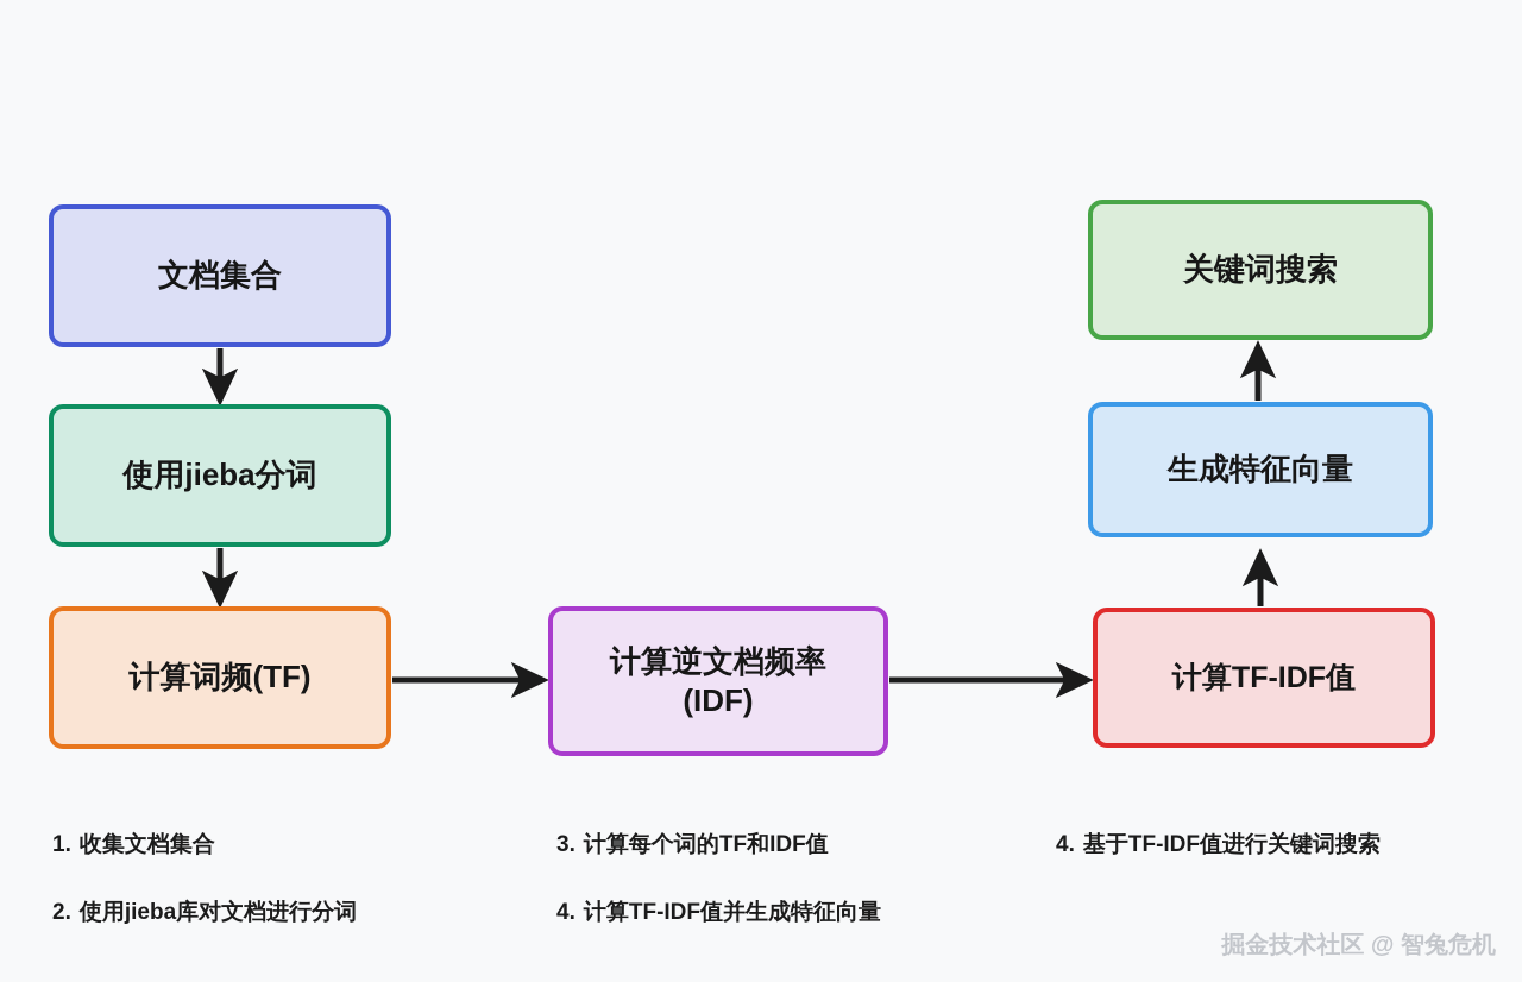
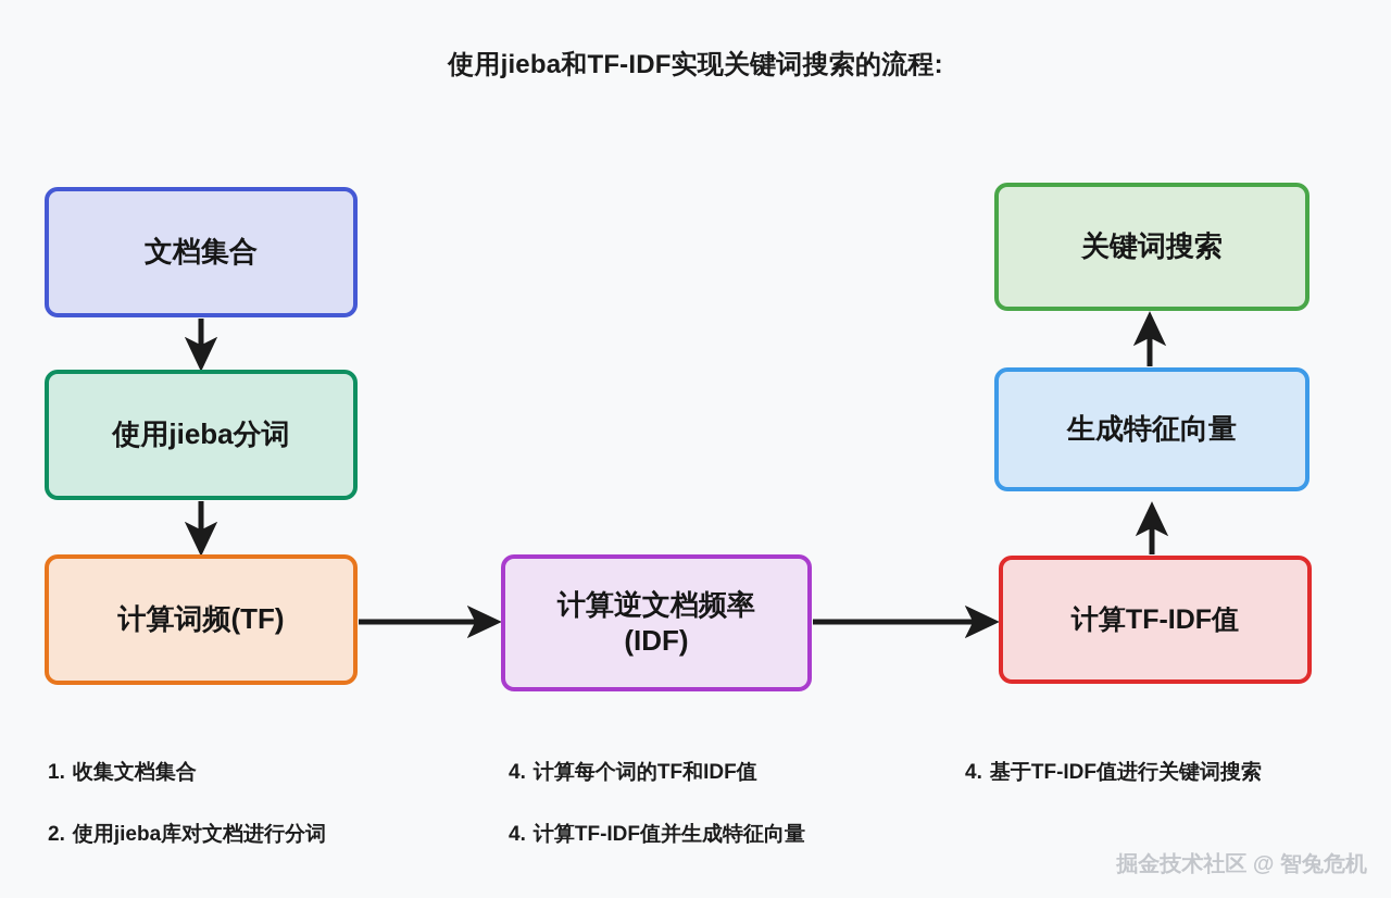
+ 使用jieba和TF-IDF实现关键词搜索的流程:
  文档集合
  使用jieba分词
  计算词频(TF)
  计算逆文档频率
  (IDF)
  计算TF-IDF值
  生成特征向量
  关键词搜索
  1. 收集文档集合
  2. 使用jieba库对文档进行分词
- 3. 计算每个词的TF和IDF值
+ 4. 计算每个词的TF和IDF值
  4. 计算TF-IDF值并生成特征向量
  4. 基于TF-IDF值进行关键词搜索
  掘金技术社区 @ 智兔危机
